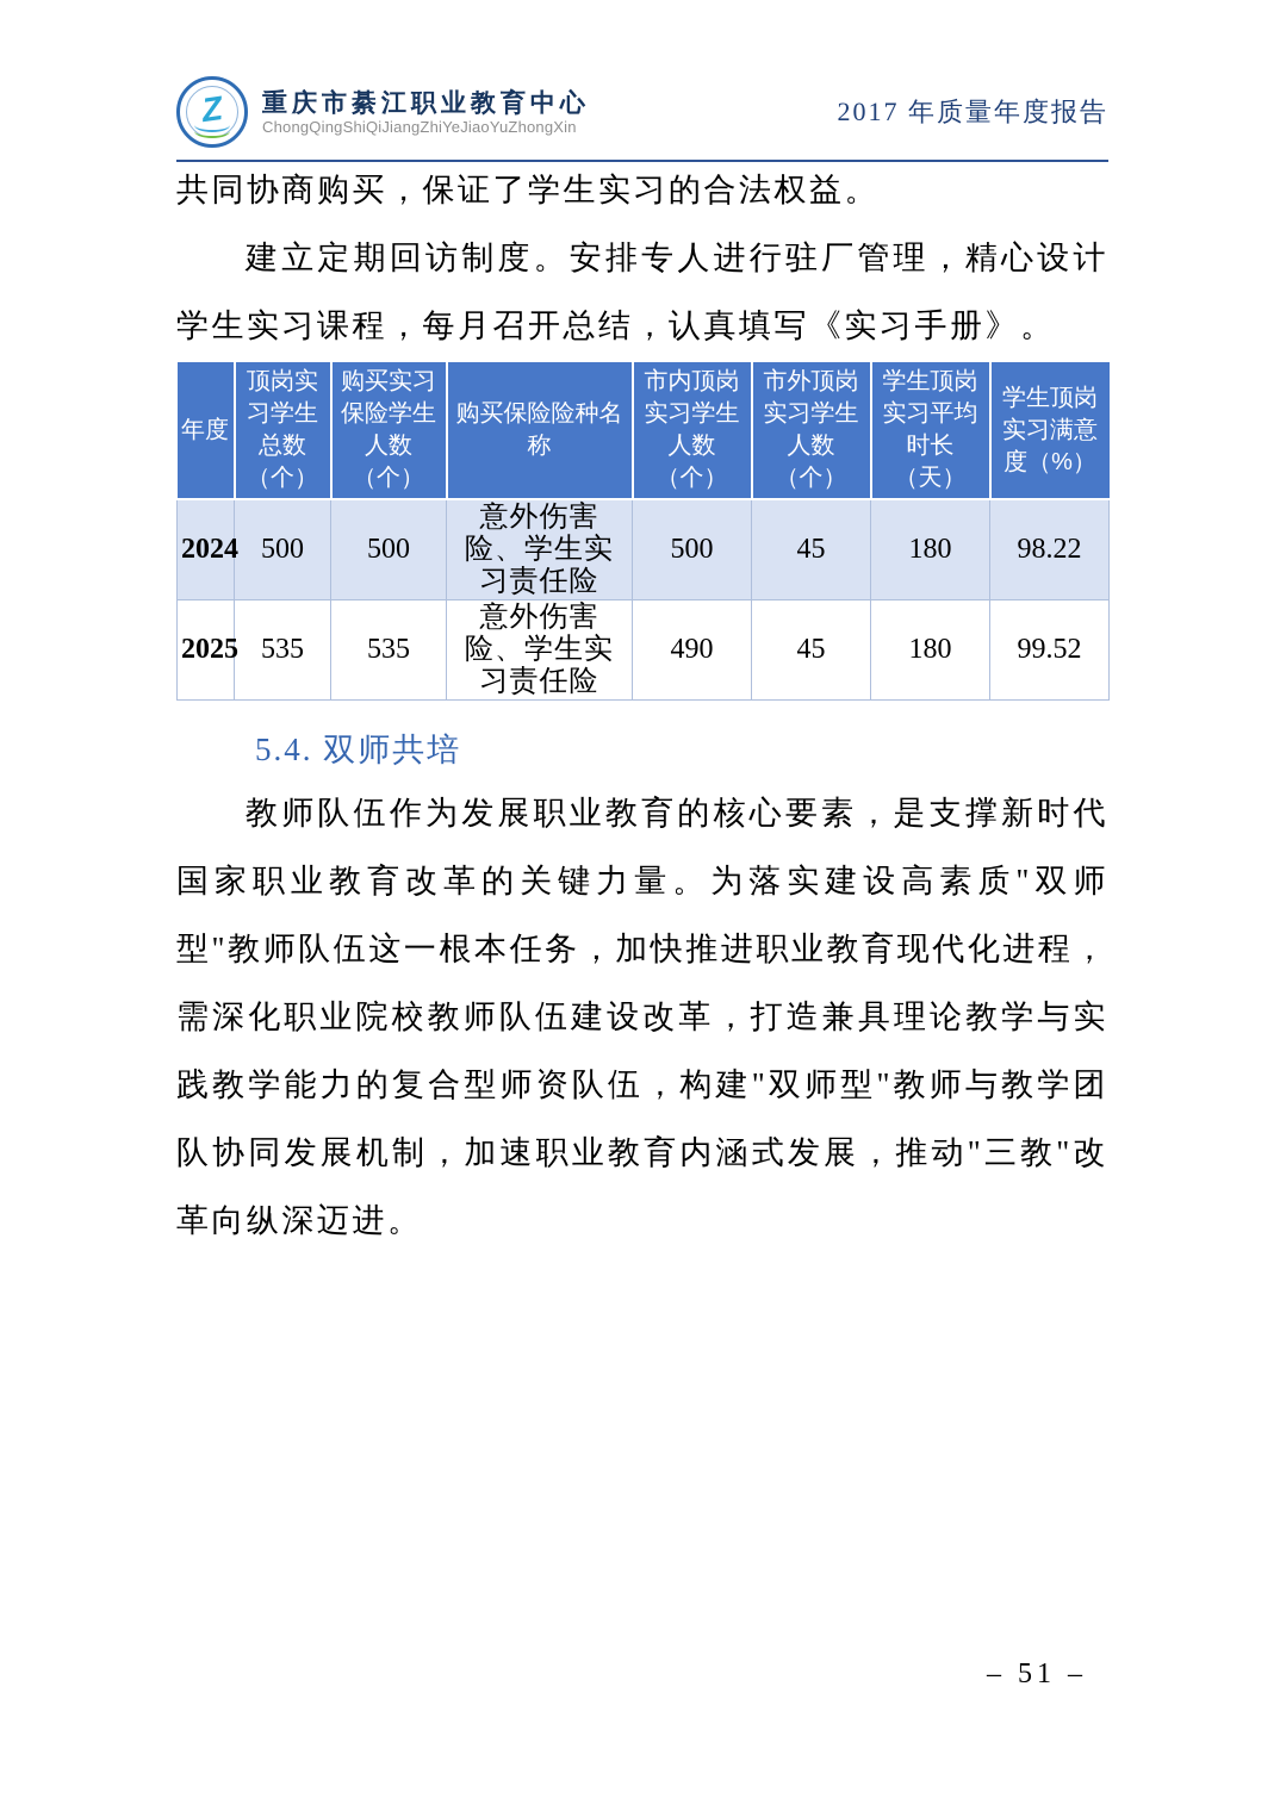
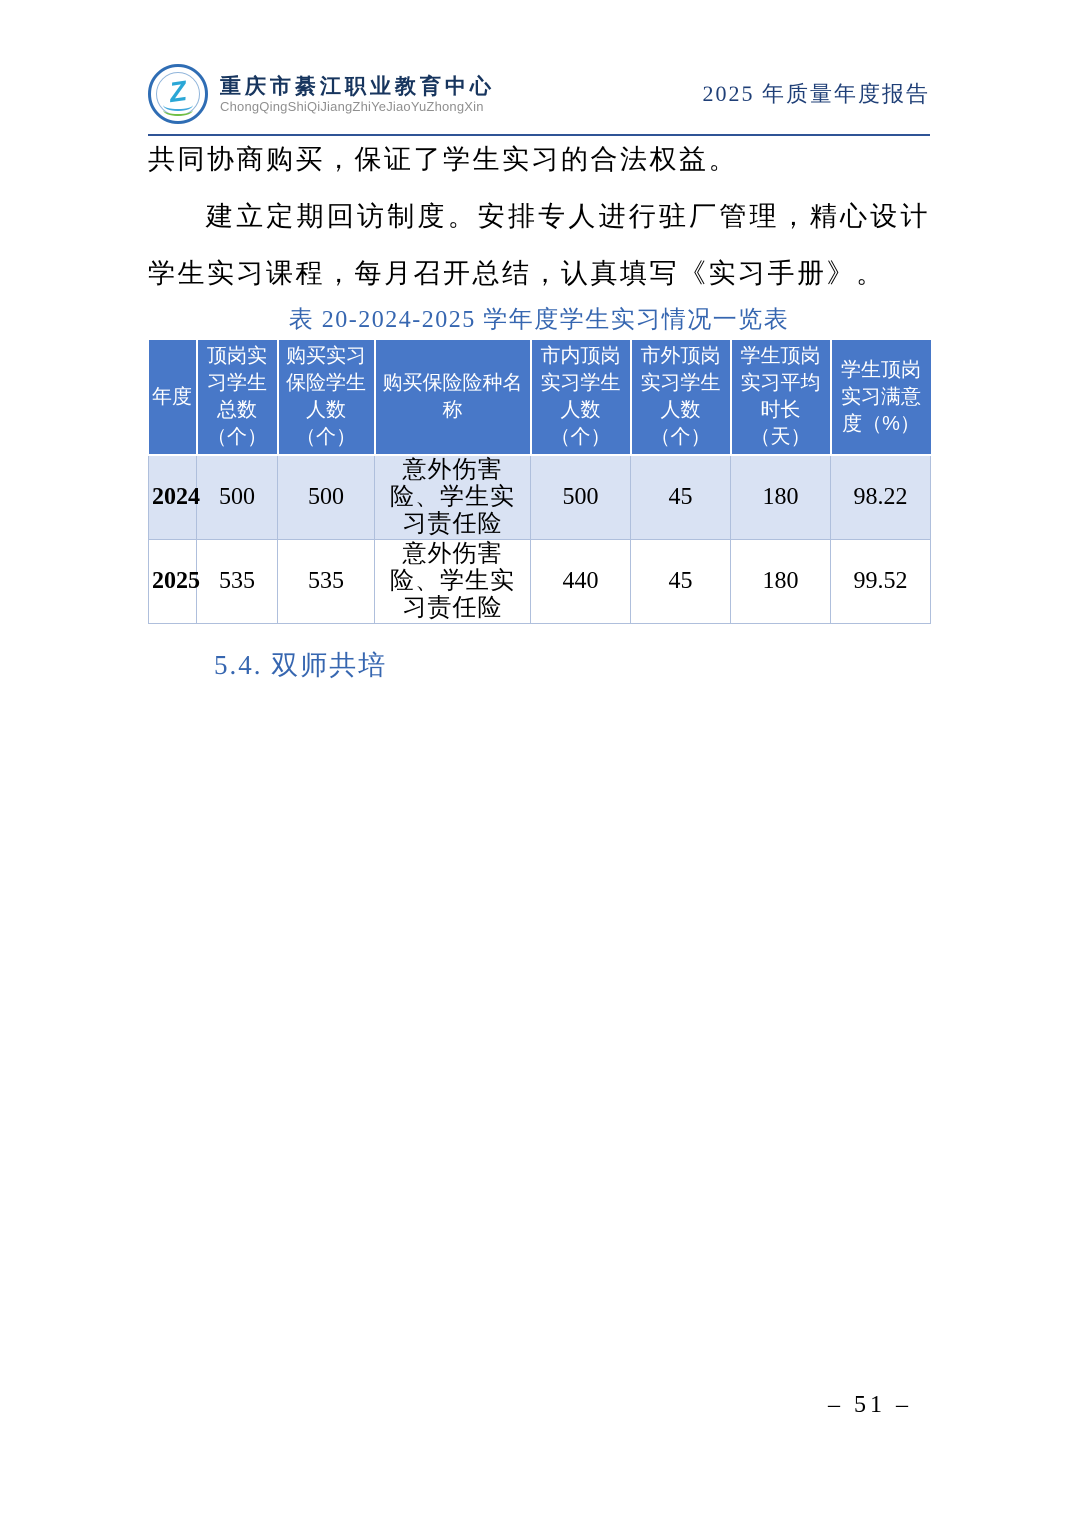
  重庆市綦江职业教育中心
  ChongQingShiQiJiangZhiYeJiaoYuZhongXin
- 2017 年质量年度报告
+ 2025 年质量年度报告
  共同协商购买，保证了学生实习的合法权益。
  建立定期回访制度。安排专人进行驻厂管理，精心设计学生实习课程，每月召开总结，认真填写《实习手册》。
+ 表 20-2024-2025 学年度学生实习情况一览表
  年度	顶岗实习学生总数（个）	购买实习保险学生人数（个）	购买保险险种名称	市内顶岗实习学生人数（个）	市外顶岗实习学生人数（个）	学生顶岗实习平均时长（天）	学生顶岗实习满意度（%）
  2024	500	500	意外伤害险、学生实习责任险	500	45	180	98.22
- 2025	535	535	意外伤害险、学生实习责任险	490	45	180	99.52
+ 2025	535	535	意外伤害险、学生实习责任险	440	45	180	99.52
  5.4. 双师共培
- 教师队伍作为发展职业教育的核心要素，是支撑新时代国家职业教育改革的关键力量。为落实建设高素质"双师型"教师队伍这一根本任务，加快推进职业教育现代化进程，需深化职业院校教师队伍建设改革，打造兼具理论教学与实践教学能力的复合型师资队伍，构建"双师型"教师与教学团队协同发展机制，加速职业教育内涵式发展，推动"三教"改革向纵深迈进。
  – 51 –
